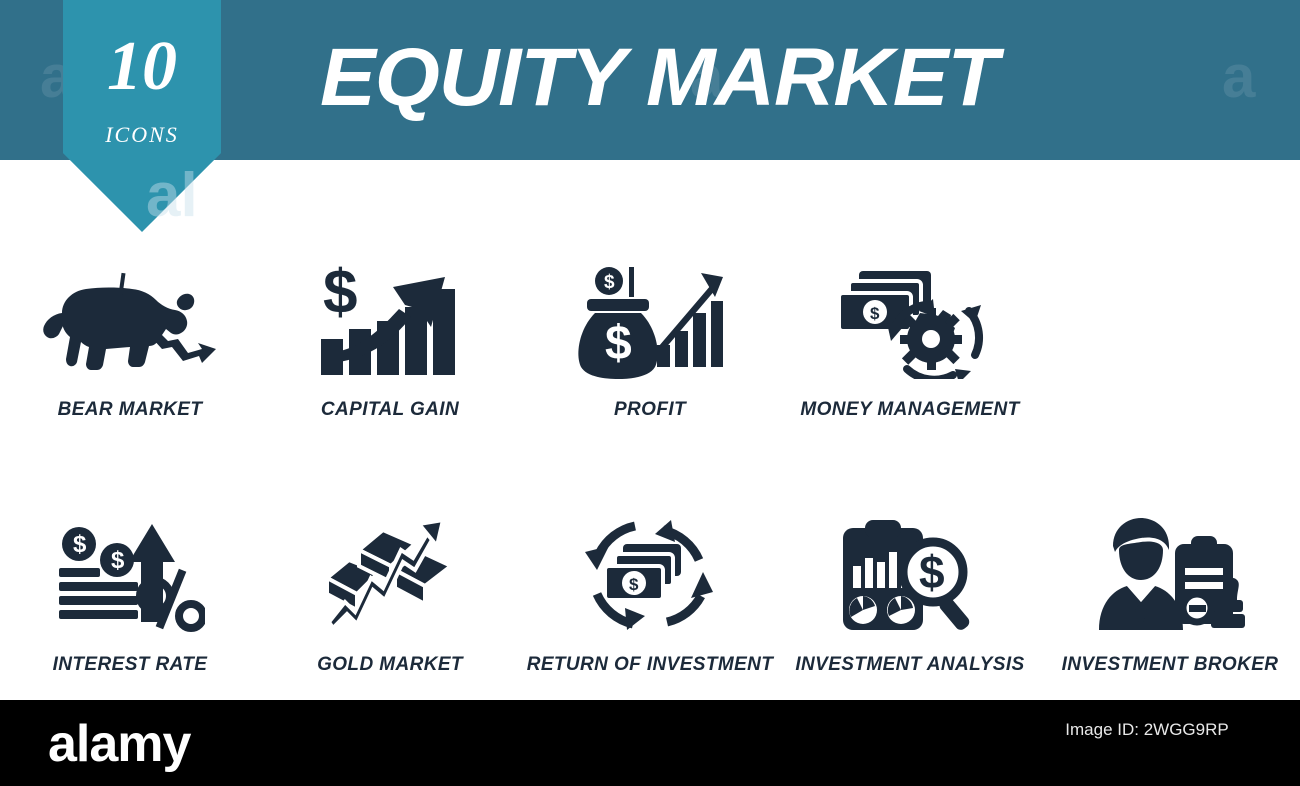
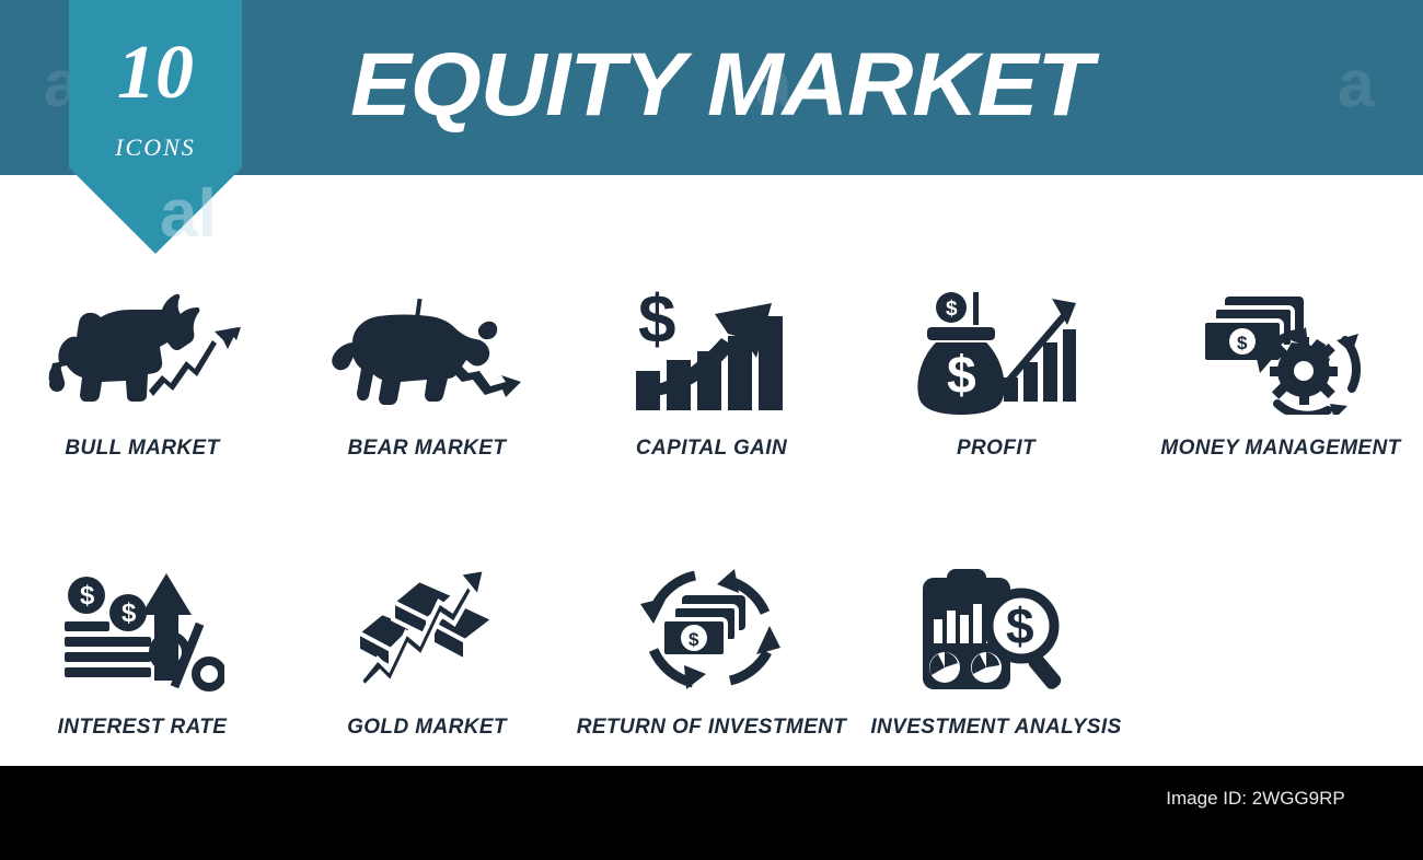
  a
  a
  EQUITY MARKET
  10
  ICONS
  al
+ BULL MARKET
  BEAR MARKET
  $
  CAPITAL GAIN
  $
  $
  PROFIT
  $
  MONEY MANAGEMENT
  $
  $
  INTEREST RATE
  GOLD MARKET
  $
  RETURN OF INVESTMENT
  $
  INVESTMENT ANALYSIS
- INVESTMENT BROKER
- alamy
  Image ID: 2WGG9RP
